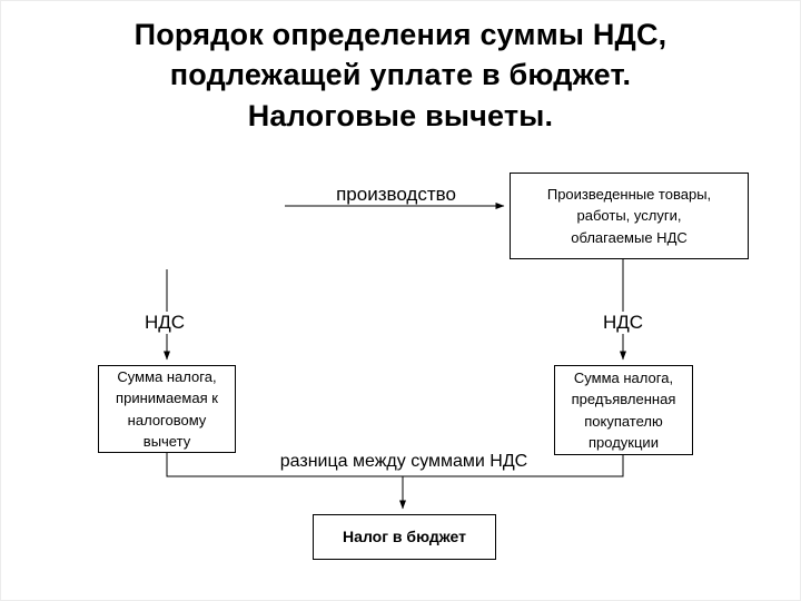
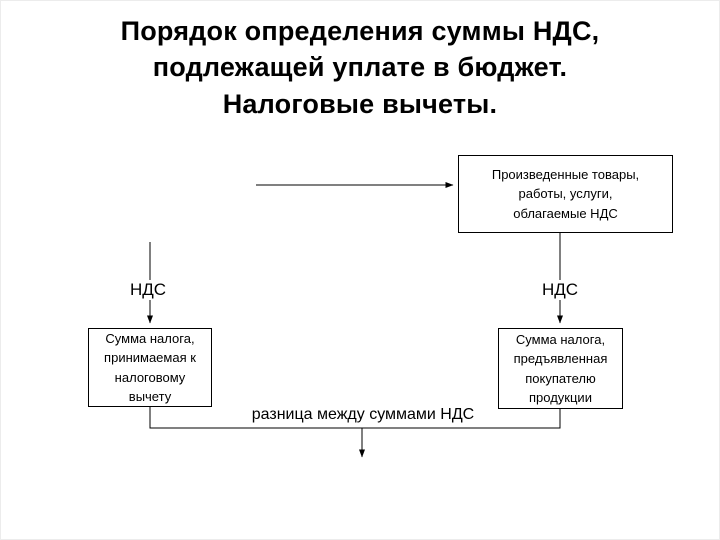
  Порядок определения суммы НДС,
  подлежащей уплате в бюджет.
  Налоговые вычеты.
  Произведенные товары,
  работы, услуги,
  облагаемые НДС
  Сумма налога,
  принимаемая к
  налоговому
  вычету
  Сумма налога,
  предъявленная
  покупателю
  продукции
- Налог в бюджет
- производство
  НДС
  НДС
  разница между суммами НДС
